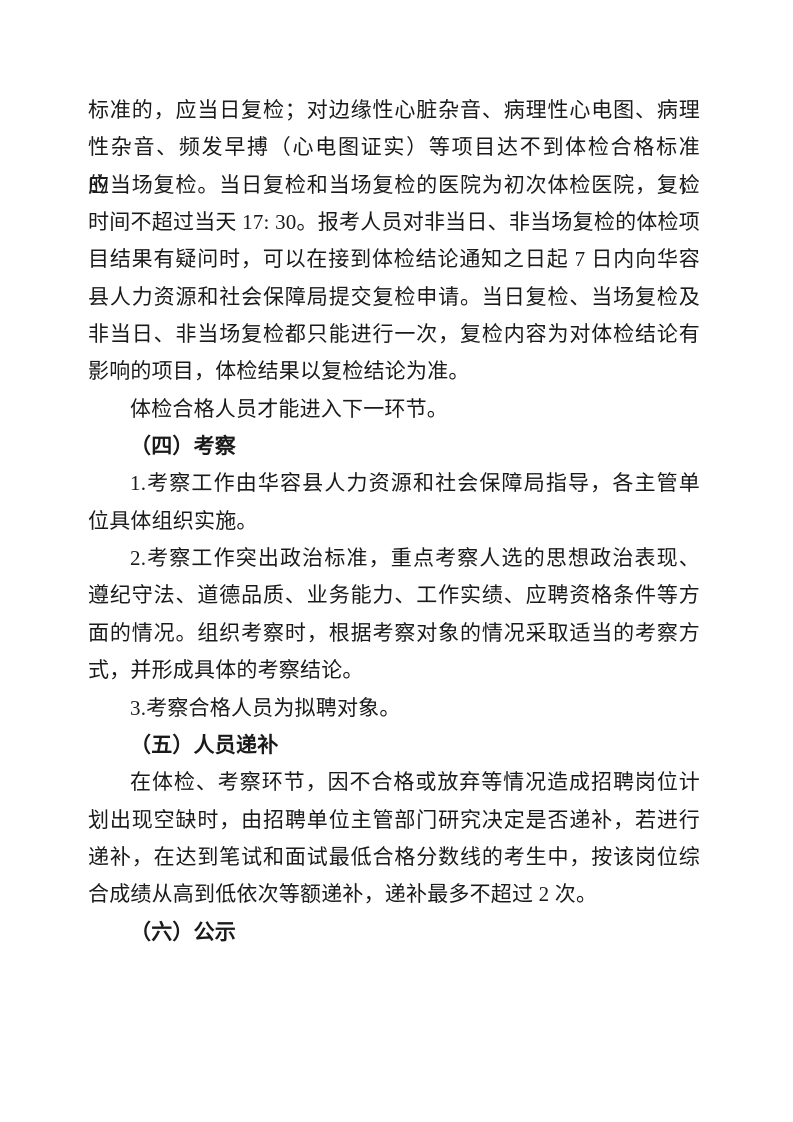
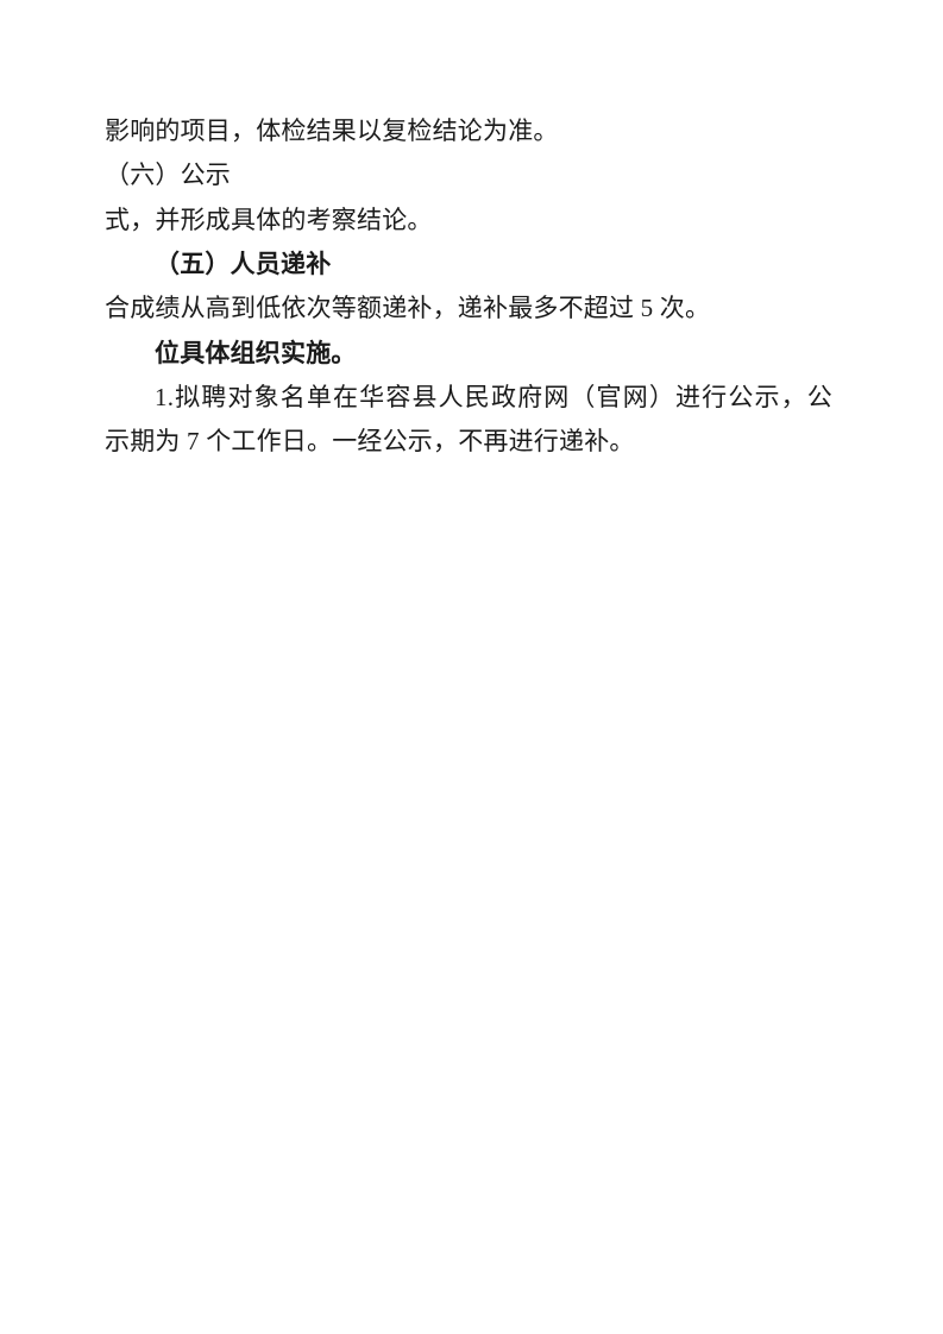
- 标准的，应当日复检；对边缘性心脏杂音、病理性心电图、病理
- 性杂音、频发早搏（心电图证实）等项目达不到体检合格标准的，
- 应当场复检。当日复检和当场复检的医院为初次体检医院，复检
- 时间不超过当天 17: 30。报考人员对非当日、非当场复检的体检项
- 目结果有疑问时，可以在接到体检结论通知之日起 7 日内向华容
- 县人力资源和社会保障局提交复检申请。当日复检、当场复检及
- 非当日、非当场复检都只能进行一次，复检内容为对体检结论有
  影响的项目，体检结果以复检结论为准。
- 体检合格人员才能进入下一环节。
- （四）考察
- 1.考察工作由华容县人力资源和社会保障局指导，各主管单
- 位具体组织实施。
+ （六）公示
- 2.考察工作突出政治标准，重点考察人选的思想政治表现、
- 遵纪守法、道德品质、业务能力、工作实绩、应聘资格条件等方
- 面的情况。组织考察时，根据考察对象的情况采取适当的考察方
  式，并形成具体的考察结论。
- 3.考察合格人员为拟聘对象。
  （五）人员递补
- 在体检、考察环节，因不合格或放弃等情况造成招聘岗位计
- 划出现空缺时，由招聘单位主管部门研究决定是否递补，若进行
- 递补，在达到笔试和面试最低合格分数线的考生中，按该岗位综
- 合成绩从高到低依次等额递补，递补最多不超过 2 次。
+ 合成绩从高到低依次等额递补，递补最多不超过 5 次。
- （六）公示
+ 位具体组织实施。
+ 1.拟聘对象名单在华容县人民政府网（官网）进行公示，公
+ 示期为 7 个工作日。一经公示，不再进行递补。
